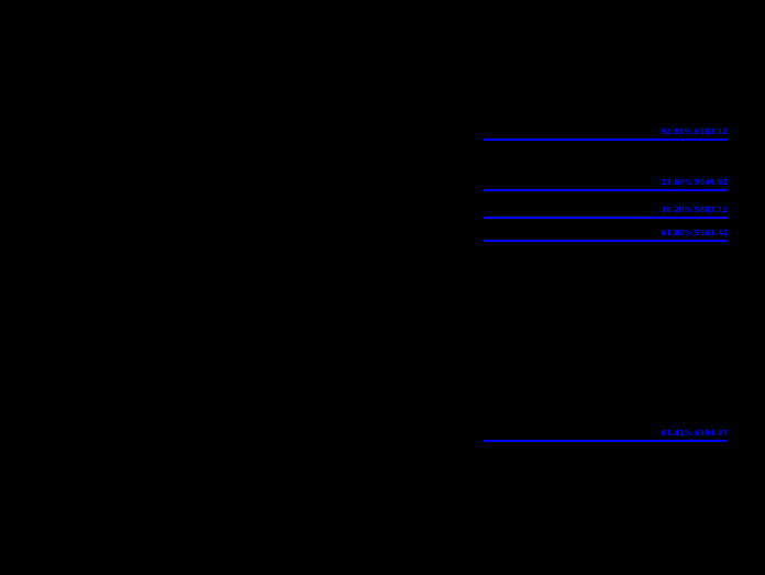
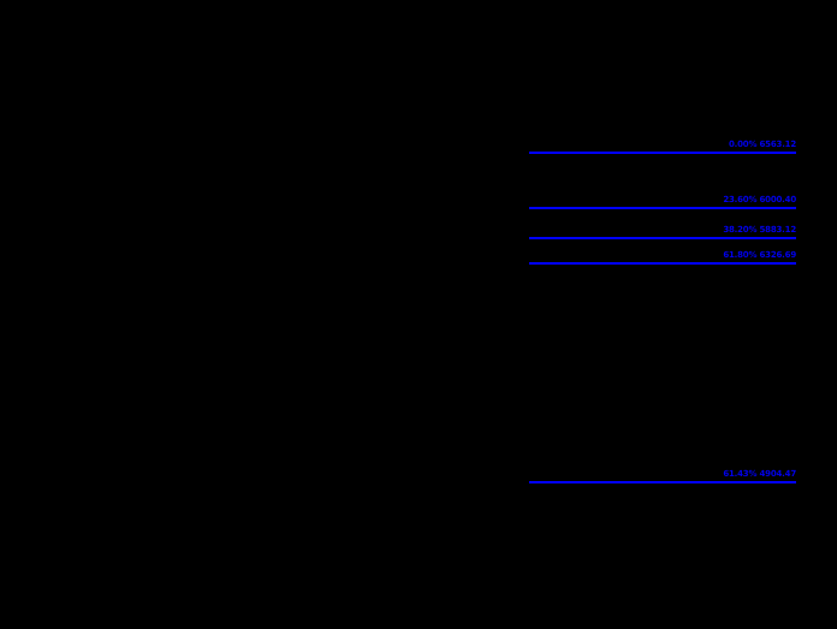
- 92.05% 6563.12
+ 0.00% 6563.12
- 23.60% 9649.62
+ 23.60% 6000.40
  38.20% 5883.12
- 61.80% 5563.42
+ 61.80% 6326.69
  61.43% 4904.47
